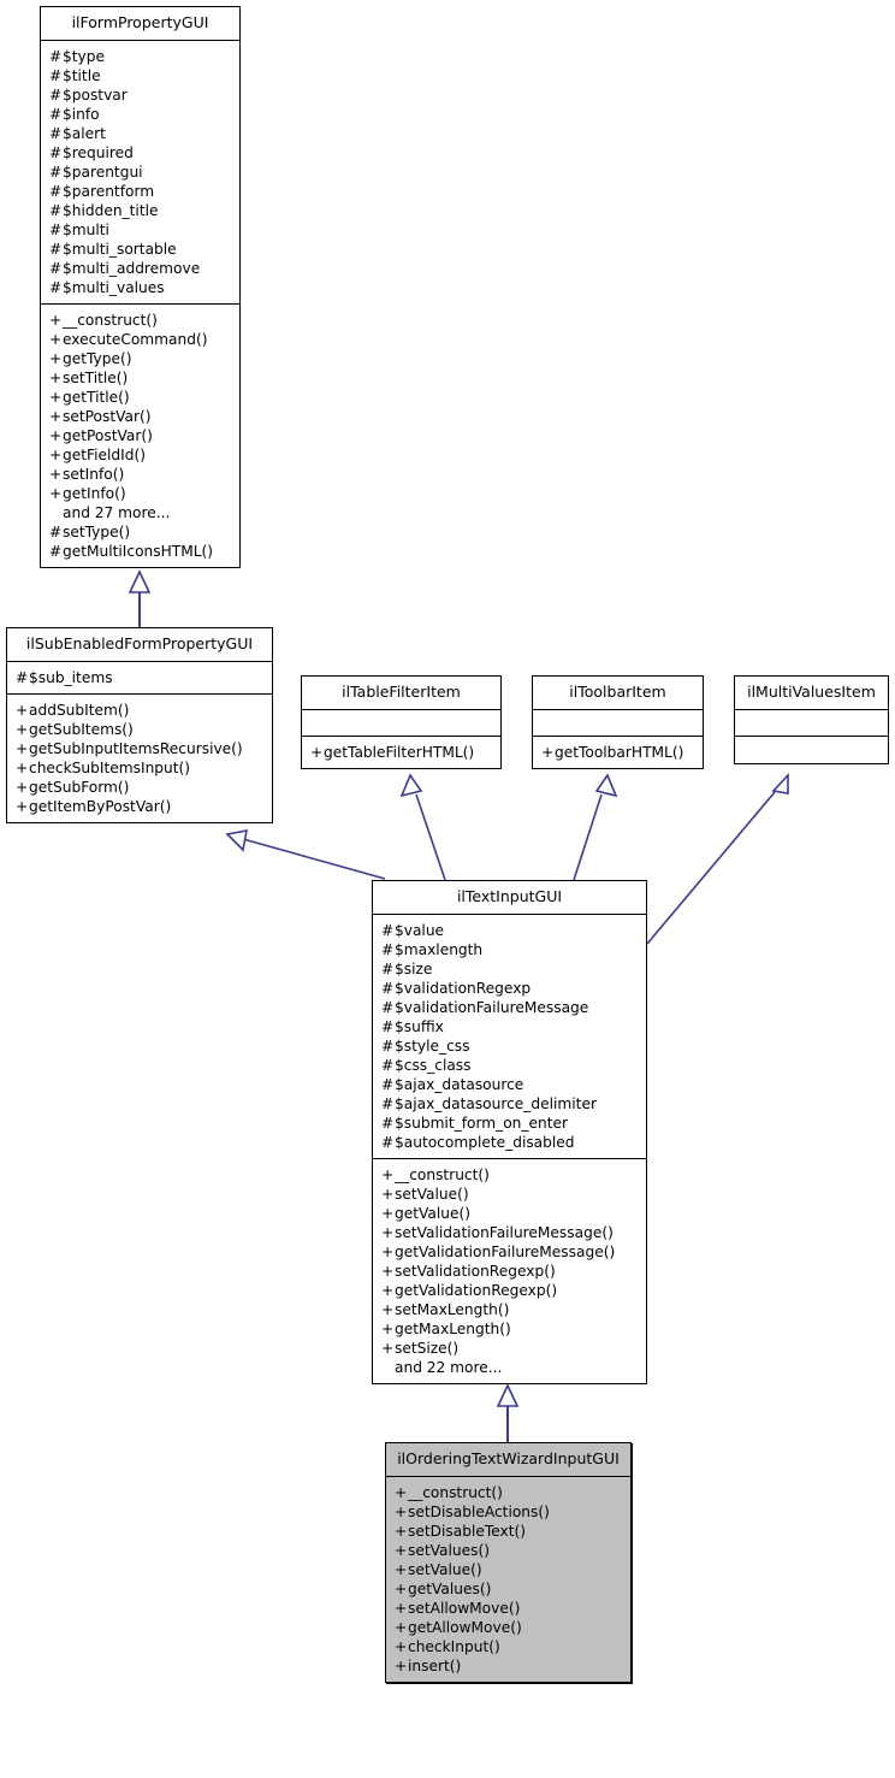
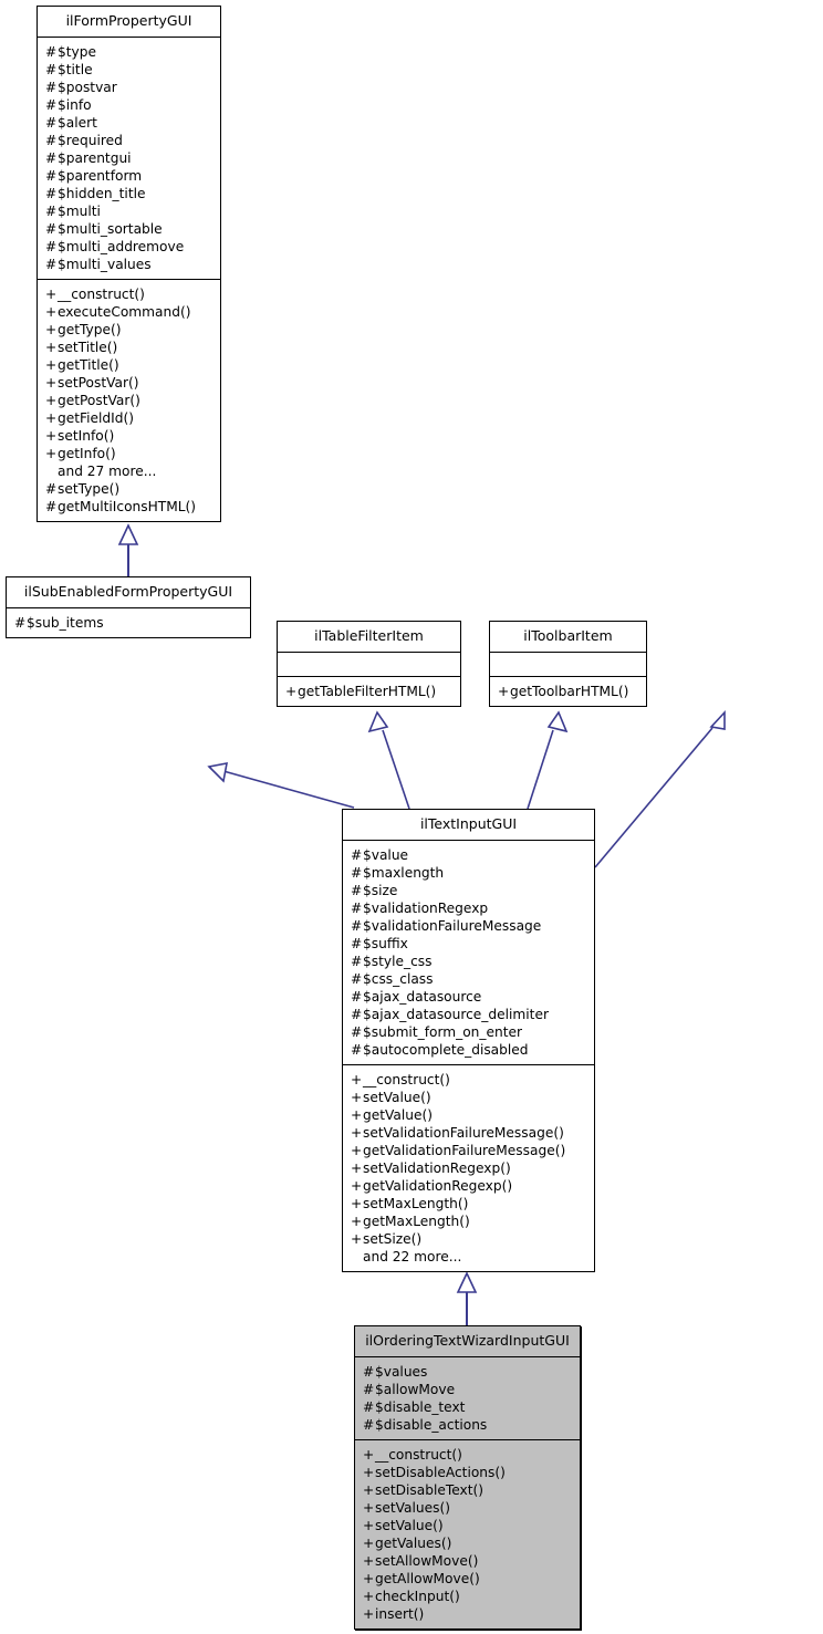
  ilFormPropertyGUI
  #$type
  #$title
  #$postvar
  #$info
  #$alert
  #$required
  #$parentgui
  #$parentform
  #$hidden_title
  #$multi
  #$multi_sortable
  #$multi_addremove
  #$multi_values
  +__construct()
  +executeCommand()
  +getType()
  +setTitle()
  +getTitle()
  +setPostVar()
  +getPostVar()
  +getFieldId()
  +setInfo()
  +getInfo()
  and 27 more...
  #setType()
  #getMultiIconsHTML()
  ilSubEnabledFormPropertyGUI
  #$sub_items
- +addSubItem()
- +getSubItems()
- +getSubInputItemsRecursive()
- +checkSubItemsInput()
- +getSubForm()
- +getItemByPostVar()
  ilTableFilterItem
  +getTableFilterHTML()
  ilToolbarItem
  +getToolbarHTML()
- ilMultiValuesItem
  ilTextInputGUI
  #$value
  #$maxlength
  #$size
  #$validationRegexp
  #$validationFailureMessage
  #$suffix
  #$style_css
  #$css_class
  #$ajax_datasource
  #$ajax_datasource_delimiter
  #$submit_form_on_enter
  #$autocomplete_disabled
  +__construct()
  +setValue()
  +getValue()
  +setValidationFailureMessage()
  +getValidationFailureMessage()
  +setValidationRegexp()
  +getValidationRegexp()
  +setMaxLength()
  +getMaxLength()
  +setSize()
  and 22 more...
  ilOrderingTextWizardInputGUI
+ #$values
+ #$allowMove
+ #$disable_text
+ #$disable_actions
  +__construct()
  +setDisableActions()
  +setDisableText()
  +setValues()
  +setValue()
  +getValues()
  +setAllowMove()
  +getAllowMove()
  +checkInput()
  +insert()
